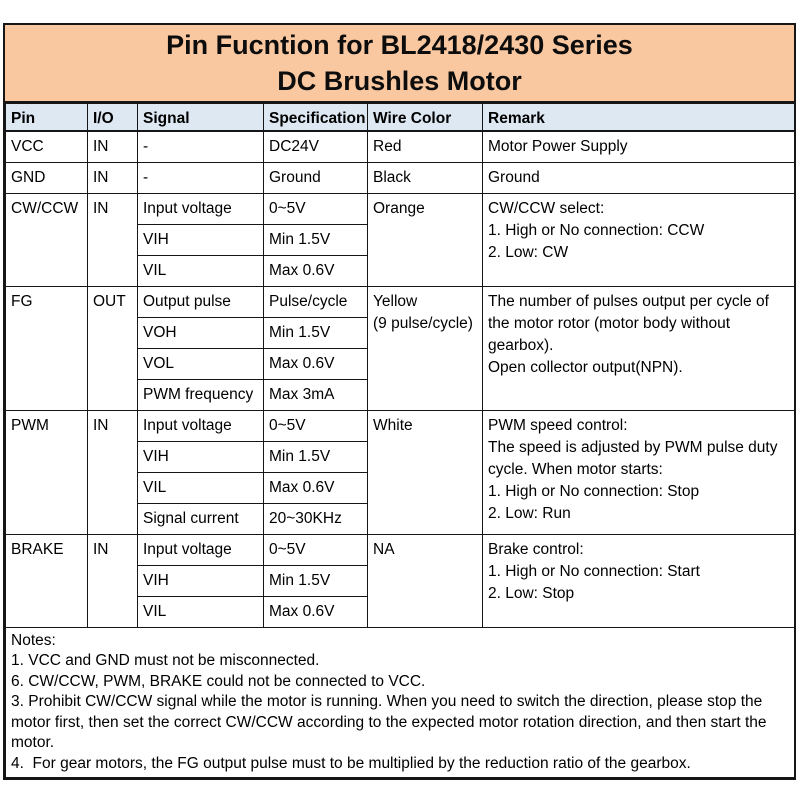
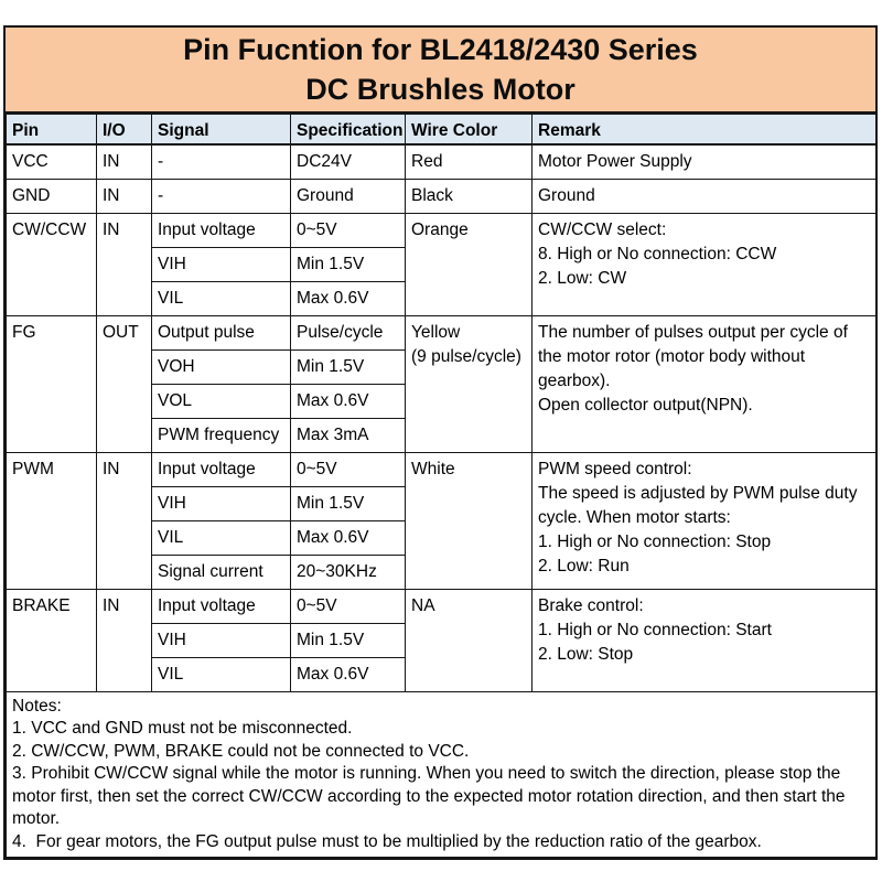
  Pin Fucntion for BL2418/2430 Series
  DC Brushles Motor
  Pin	I/O	Signal	Specification	Wire Color	Remark
  VCC	IN	-	DC24V	Red	Motor Power Supply
  GND	IN	-	Ground	Black	Ground
- CW/CCW	IN	Input voltage	0~5V	Orange	CW/CCW select: 1. High or No connection: CCW 2. Low: CW
+ CW/CCW	IN	Input voltage	0~5V	Orange	CW/CCW select: 8. High or No connection: CCW 2. Low: CW
  VIH	Min 1.5V
  VIL	Max 0.6V
  FG	OUT	Output pulse	Pulse/cycle	Yellow (9 pulse/cycle)	The number of pulses output per cycle of the motor rotor (motor body without gearbox). Open collector output(NPN).
  VOH	Min 1.5V
  VOL	Max 0.6V
  PWM frequency	Max 3mA
  PWM	IN	Input voltage	0~5V	White	PWM speed control: The speed is adjusted by PWM pulse duty cycle. When motor starts: 1. High or No connection: Stop 2. Low: Run
  VIH	Min 1.5V
  VIL	Max 0.6V
  Signal current	20~30KHz
  BRAKE	IN	Input voltage	0~5V	NA	Brake control: 1. High or No connection: Start 2. Low: Stop
  VIH	Min 1.5V
  VIL	Max 0.6V
- Notes: 1. VCC and GND must not be misconnected. 6. CW/CCW, PWM, BRAKE could not be connected to VCC. 3. Prohibit CW/CCW signal while the motor is running. When you need to switch the direction, please stop the motor first, then set the correct CW/CCW according to the expected motor rotation direction, and then start the motor. 4. For gear motors, the FG output pulse must to be multiplied by the reduction ratio of the gearbox.
+ Notes: 1. VCC and GND must not be misconnected. 2. CW/CCW, PWM, BRAKE could not be connected to VCC. 3. Prohibit CW/CCW signal while the motor is running. When you need to switch the direction, please stop the motor first, then set the correct CW/CCW according to the expected motor rotation direction, and then start the motor. 4. For gear motors, the FG output pulse must to be multiplied by the reduction ratio of the gearbox.
